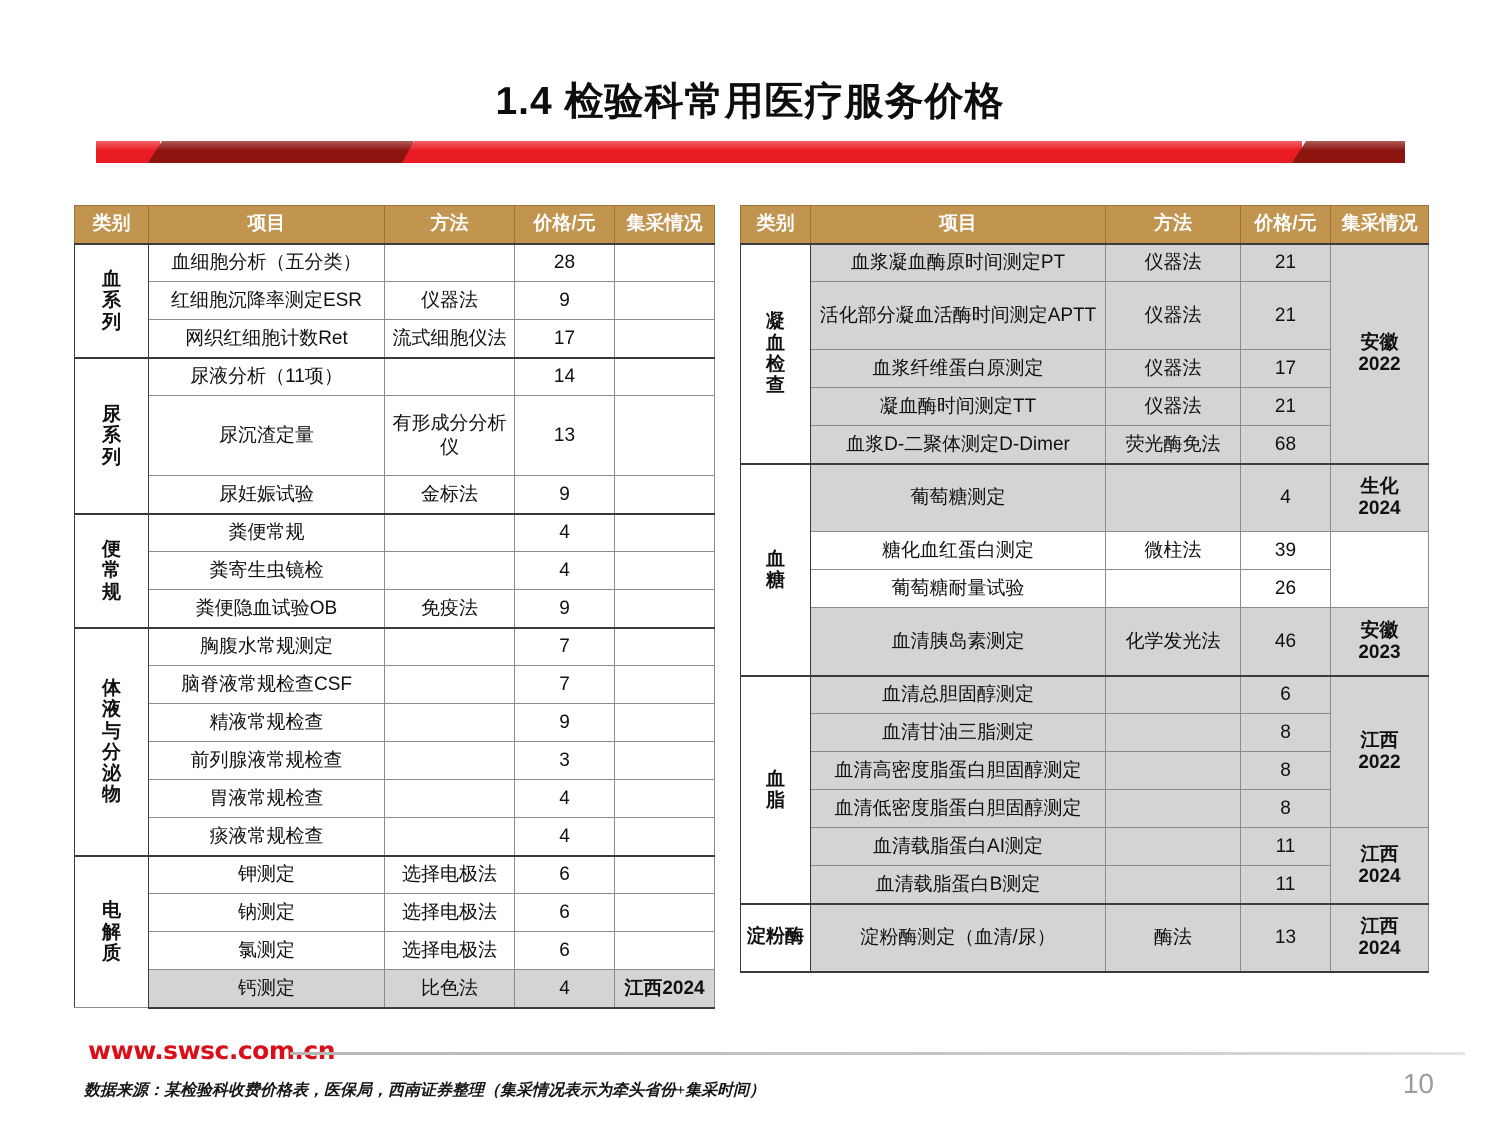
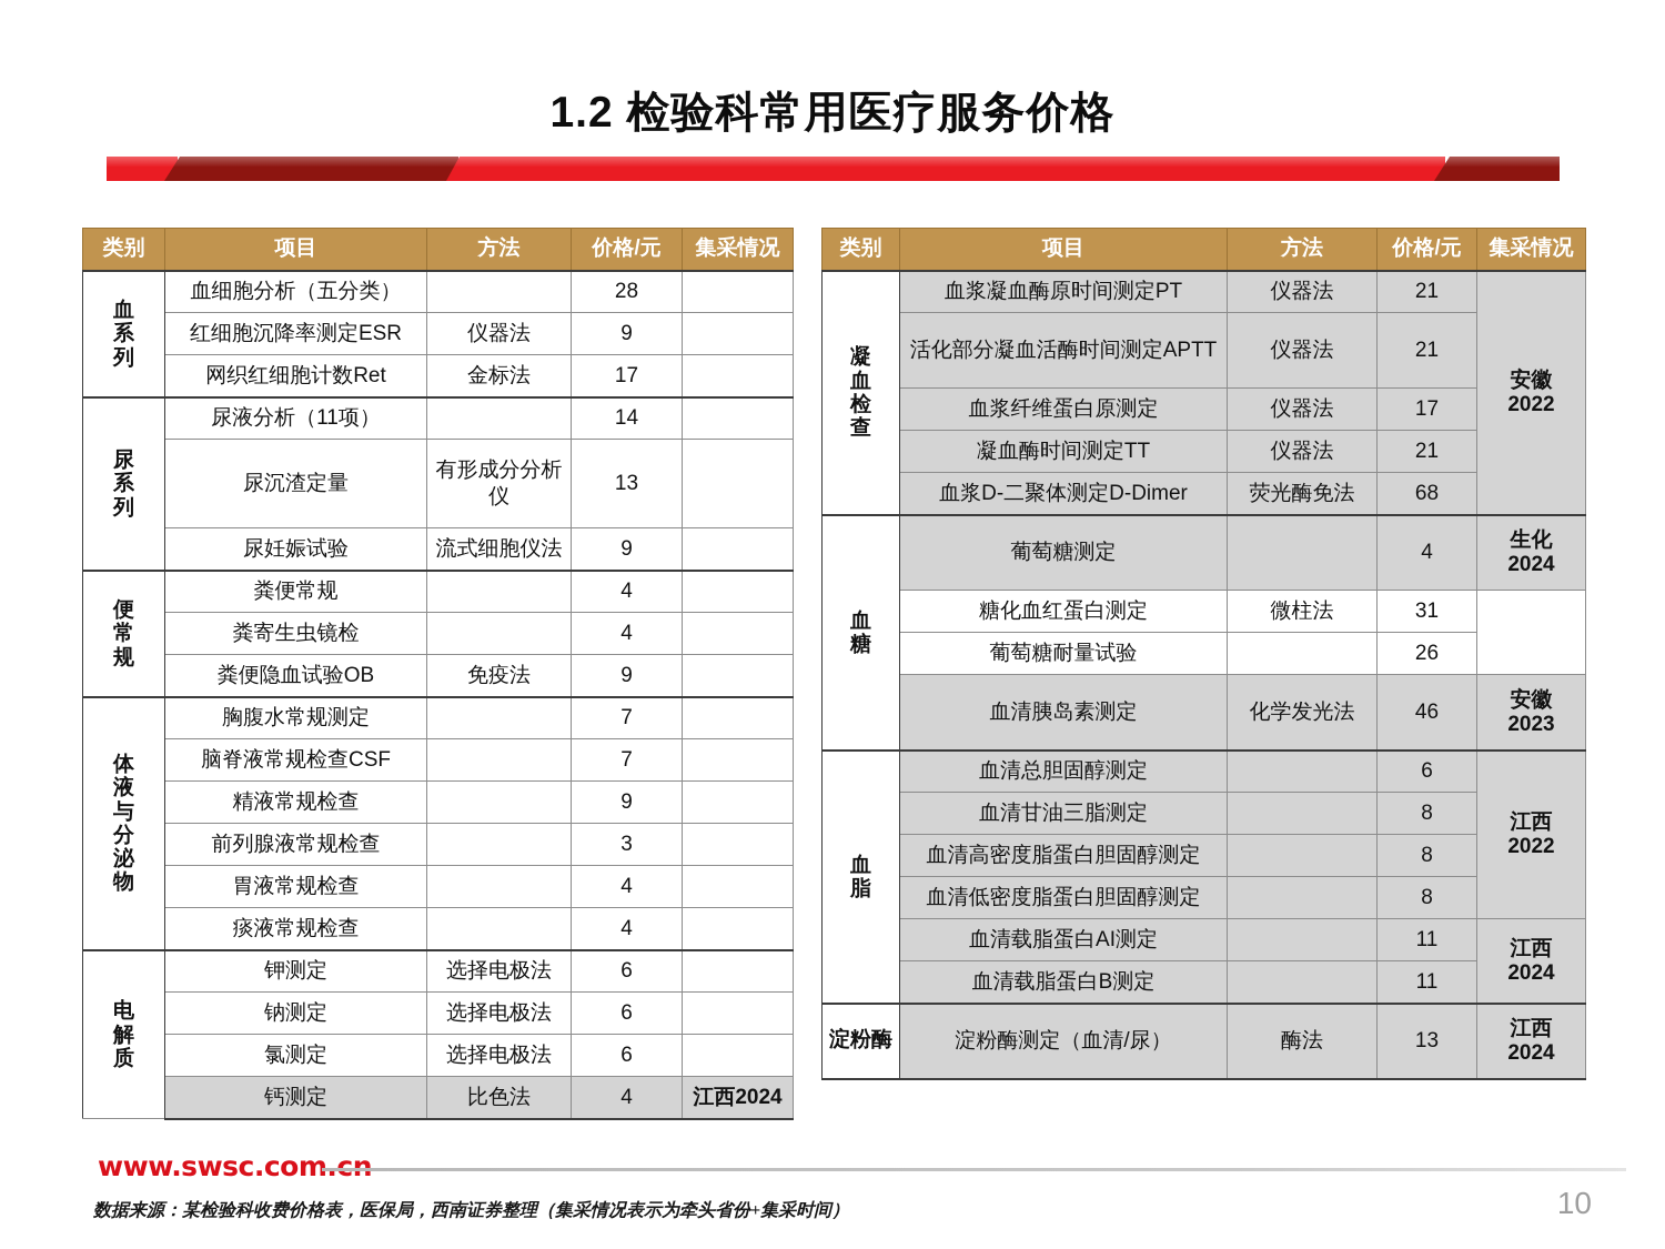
- 1.4 检验科常用医疗服务价格
+ 1.2 检验科常用医疗服务价格
  类别	项目	方法	价格/元	集采情况
  血系列	血细胞分析（五分类）		28
  红细胞沉降率测定ESR	仪器法	9
- 网织红细胞计数Ret	流式细胞仪法	17
+ 网织红细胞计数Ret	金标法	17
  尿系列	尿液分析（11项）		14
  尿沉渣定量	有形成分分析仪	13
- 尿妊娠试验	金标法	9
+ 尿妊娠试验	流式细胞仪法	9
  便常规	粪便常规		4
  粪寄生虫镜检		4
  粪便隐血试验OB	免疫法	9
  体液与分泌物	胸腹水常规测定		7
  脑脊液常规检查CSF		7
  精液常规检查		9
  前列腺液常规检查		3
  胃液常规检查		4
  痰液常规检查		4
  电解质	钾测定	选择电极法	6
  钠测定	选择电极法	6
  氯测定	选择电极法	6
  钙测定	比色法	4	江西2024
  类别	项目	方法	价格/元	集采情况
  凝血检查	血浆凝血酶原时间测定PT	仪器法	21	安徽2022
  活化部分凝血活酶时间测定APTT	仪器法	21
  血浆纤维蛋白原测定	仪器法	17
  凝血酶时间测定TT	仪器法	21
  血浆D-二聚体测定D-Dimer	荧光酶免法	68
  血糖	葡萄糖测定		4	生化2024
- 糖化血红蛋白测定	微柱法	39
+ 糖化血红蛋白测定	微柱法	31
  葡萄糖耐量试验		26
  血清胰岛素测定	化学发光法	46	安徽2023
  血脂	血清总胆固醇测定		6	江西2022
  血清甘油三脂测定		8
  血清高密度脂蛋白胆固醇测定		8
  血清低密度脂蛋白胆固醇测定		8
  血清载脂蛋白AI测定		11	江西2024
  血清载脂蛋白B测定		11
  淀粉酶	淀粉酶测定（血清/尿）	酶法	13	江西2024
  www.swsc.com.cn
  数据来源：某检验科收费价格表，医保局，西南证券整理（集采情况表示为牵头省份+集采时间）
  10
